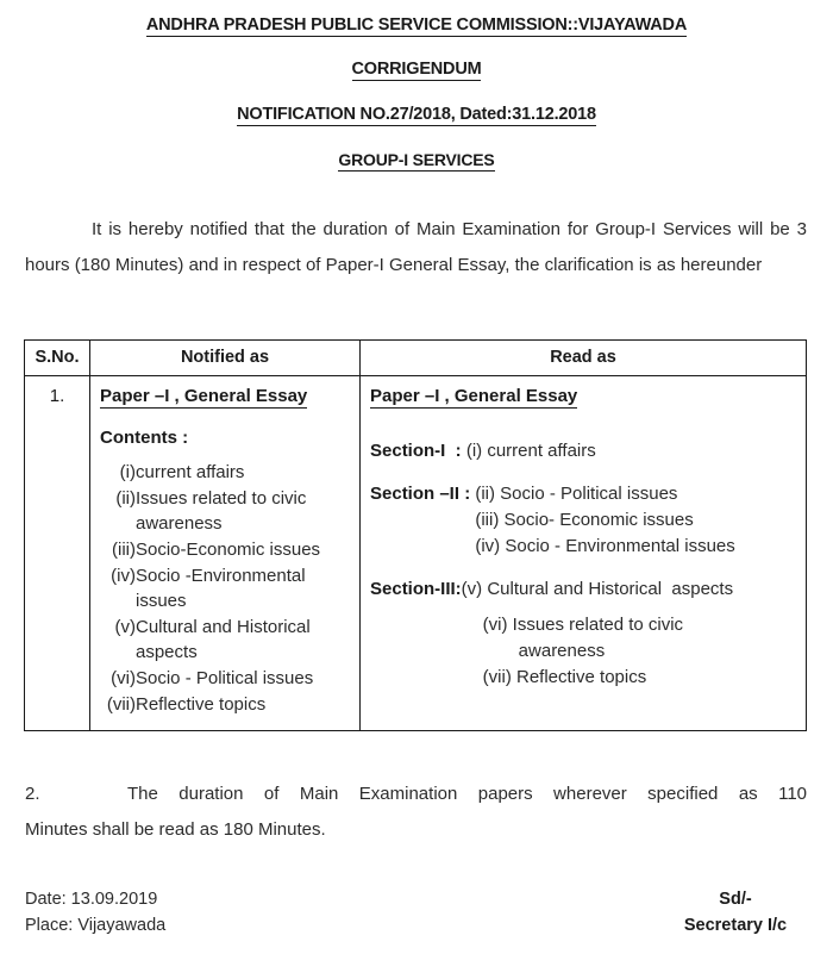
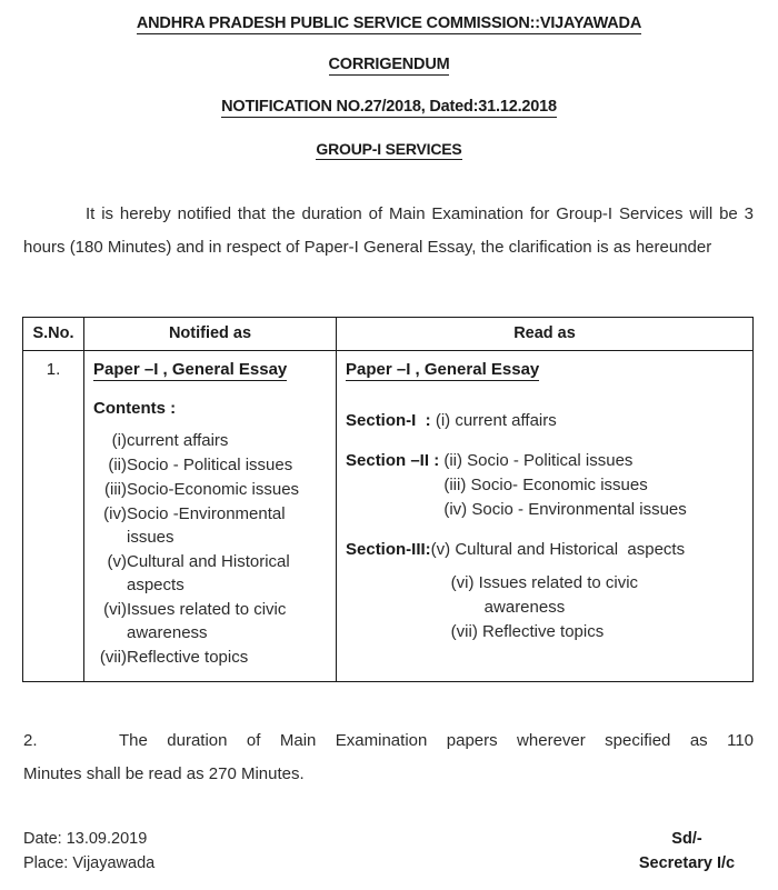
  ANDHRA PRADESH PUBLIC SERVICE COMMISSION::VIJAYAWADA
  CORRIGENDUM
  NOTIFICATION NO.27/2018, Dated:31.12.2018
  GROUP-I SERVICES
  It is hereby notified that the duration of Main Examination for Group-I Services will be 3 hours (180 Minutes) and in respect of Paper-I General Essay, the clarification is as hereunder
  S.No.
  Notified as
  Read as
  1.
  Paper –I , General Essay
  Contents :
  (i)
  current affairs
  (ii)
- Issues related to civic awareness
+ Socio - Political issues
  (iii)
  Socio-Economic issues
  (iv)
  Socio -Environmental issues
  (v)
  Cultural and Historical aspects
  (vi)
- Socio - Political issues
+ Issues related to civic awareness
  (vii)
  Reflective topics
  Paper –I , General Essay
  Section-I :
  (i) current affairs
  Section –II :
  (ii) Socio - Political issues
  (iii) Socio- Economic issues
  (iv) Socio - Environmental issues
  Section-III:
  (v) Cultural and Historical aspects
  (vi) Issues related to civic
  awareness
  (vii) Reflective topics
  2.
  The duration of Main Examination papers wherever specified as 110
- Minutes shall be read as 180 Minutes.
+ Minutes shall be read as 270 Minutes.
  Date: 13.09.2019
  Sd/-
  Place: Vijayawada
  Secretary I/c
